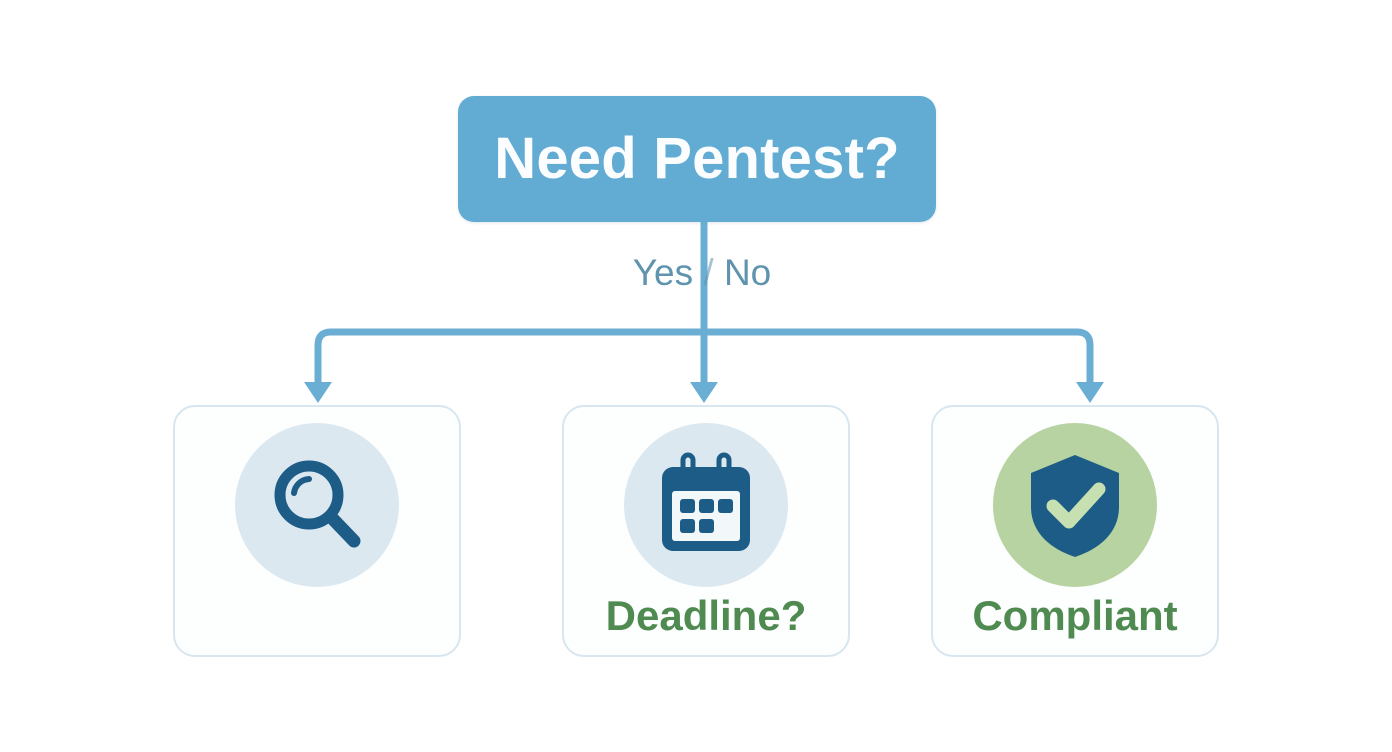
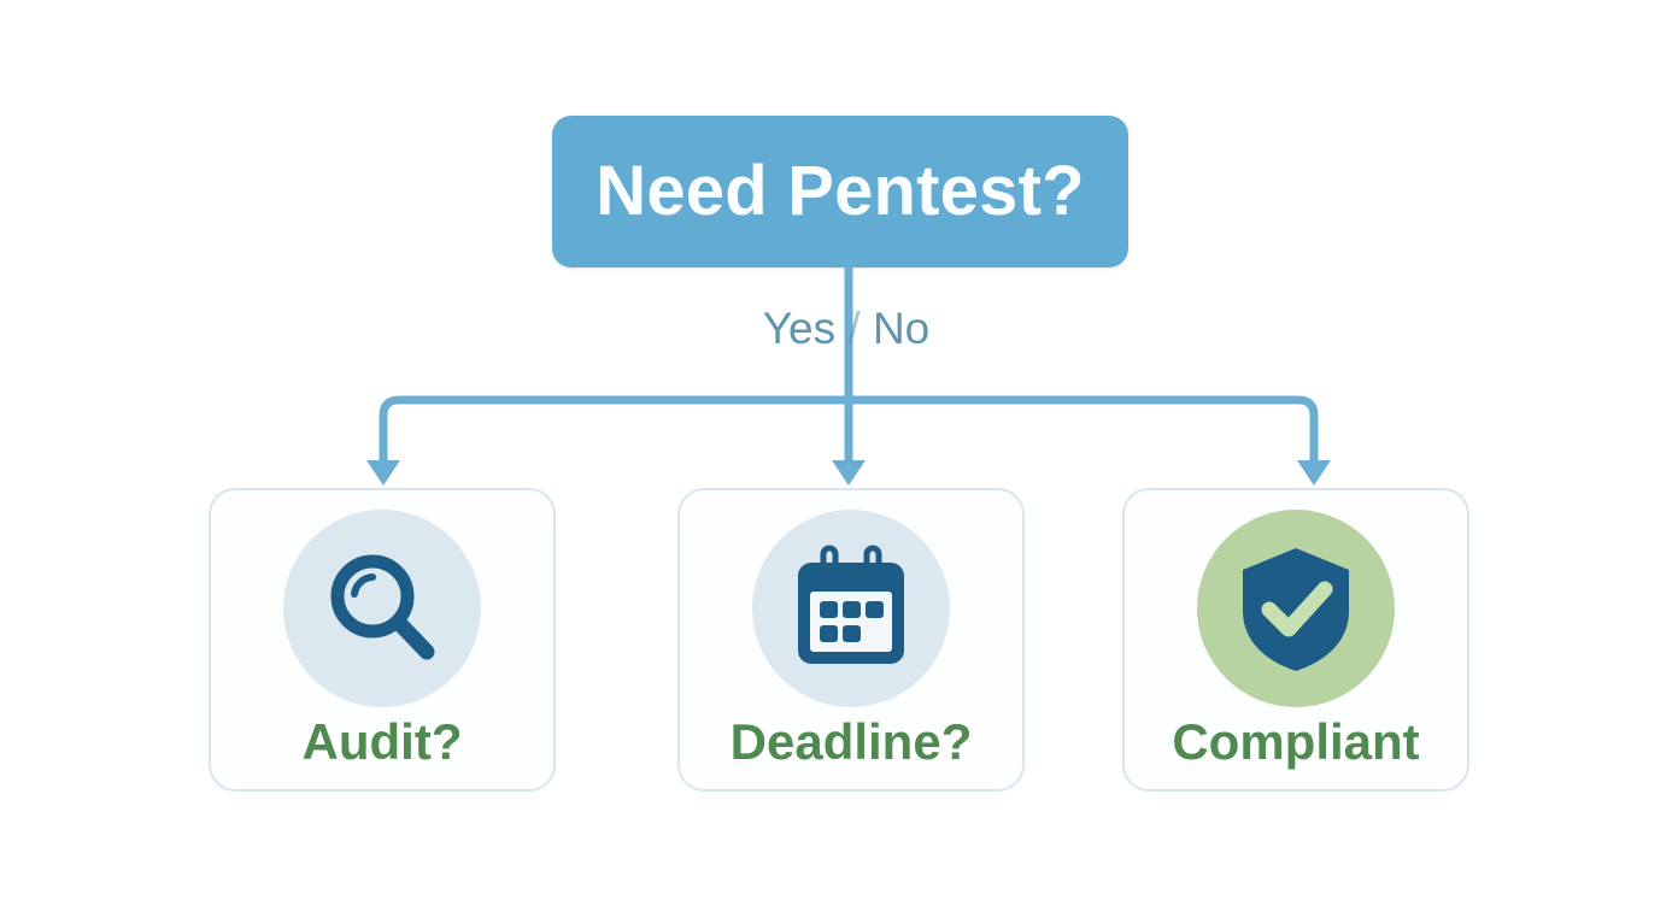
  Need Pentest?
  Yes / No
+ Audit?
  Deadline?
  Compliant
